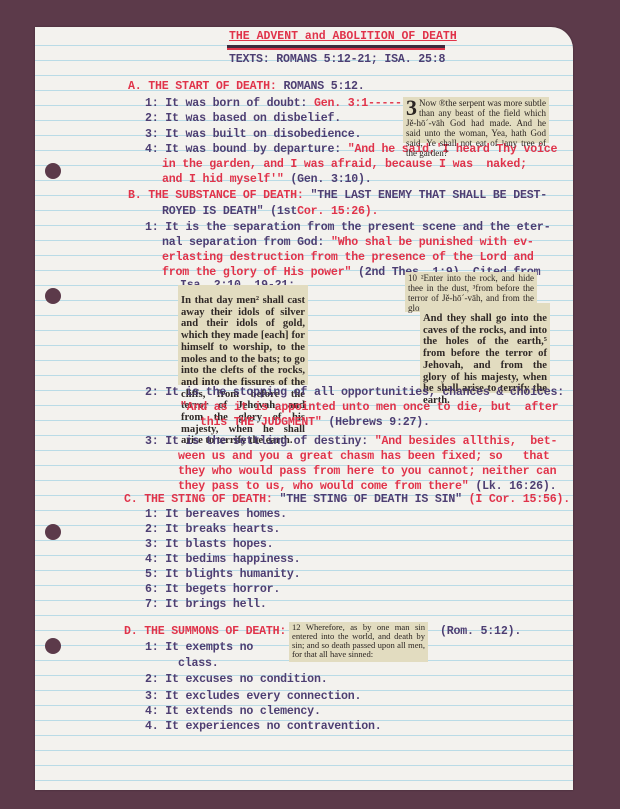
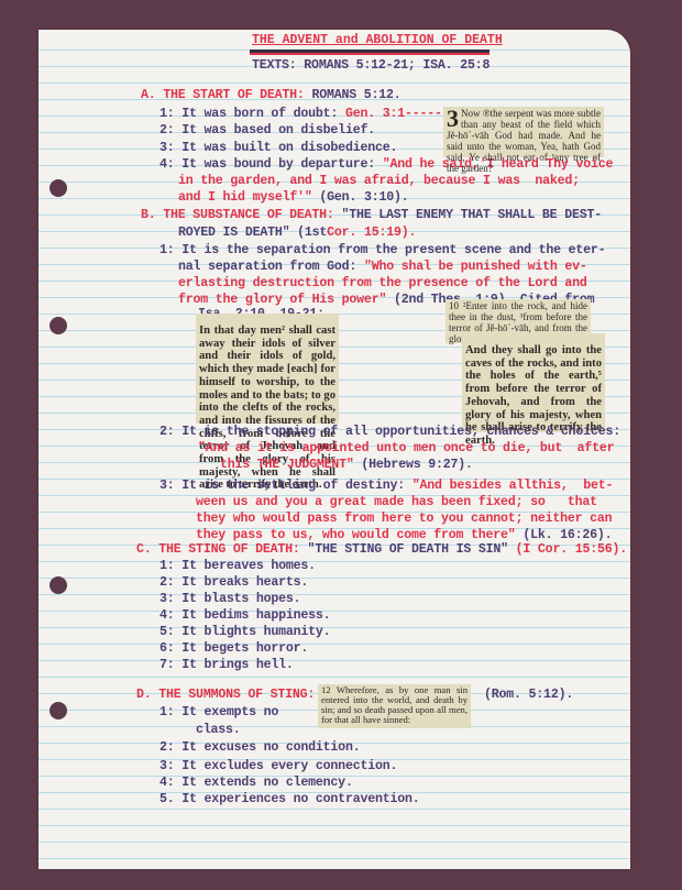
  THE ADVENT and ABOLITION OF DEATH
  TEXTS: ROMANS 5:12-21; ISA. 25:8
  A. THE START OF DEATH: ROMANS 5:12.
  1: It was born of doubt: Gen. 3:1-----
  2: It was based on disbelief.
  3: It was built on disobedience.
  4: It was bound by departure: "And he heard Thy voice
  in the garden, and I was afraid, because I was naked;
  and I hid myself'" (Gen. 3:10).
  3
  Now ®the serpent was more subtle than any beast of the field which Jě-hō´-vāh God had made. And he said unto the woman, Yea, hath God said, Ye shall not eat of ¹any tree of the garden?
  B. THE SUBSTANCE OF DEATH: "THE LAST ENEMY THAT SHALL BE DEST-
- ROYED IS DEATH" (1stCor. 15:26).
+ ROYED IS DEATH" (1stCor. 15:19).
  1: It is the separation from the present scene and the eter-
  nal separation from God: "Who shal be punished with ev-
  erlasting destruction from the presence of the Lord and
  In that day men² shall cast away their idols of silver and their idols of gold, which they made [each] for himself to worship, to the moles and to the bats; to go into the clefts of the rocks, and into the fissures of the cliffs, from before the terror of Jehovah, and from the glory of his majesty, when he shall arise to terrify the earth.
  10 ²Enter into the rock, and hide thee in the dust, ³from before the terror of Jě-hō´-vāh, and from the glo
  And they shall go into the caves of the rocks, and into the holes of the earth,⁵ from before the terror of Jehovah, and from the glory of his majesty, when he shall arise to terrify the earth.
  2: It is the stopping of all opportunities, chances & choices:
  "And as it is appointed unto men once to die, but after
  this THE JUDGMENT" (Hebrews 9:27).
  3: It is the settling of destiny: "And besides allthis, bet-
- ween us and you a great chasm has been fixed; so that
+ ween us and you a great made has been fixed; so that
  they who would pass from here to you cannot; neither can
  they pass to us, who would come from there" (Lk. 16:26).
  C. THE STING OF DEATH: "THE STING OF DEATH IS SIN" (I Cor. 15:56).
  1: It bereaves homes.
  2: It breaks hearts.
  3: It blasts hopes.
  4: It bedims happiness.
  5: It blights humanity.
  6: It begets horror.
  7: It brings hell.
- D. THE SUMMONS OF DEATH:
+ D. THE SUMMONS OF STING:
  12 Wherefore, as by one man sin entered into the world, and death by sin; and so death passed upon all men, for that all have sinned:
  (Rom. 5:12).
  1: It exempts no
  class.
  2: It excuses no condition.
  3: It excludes every connection.
  4: It extends no clemency.
- 4. It experiences no contravention.
+ 5. It experiences no contravention.
